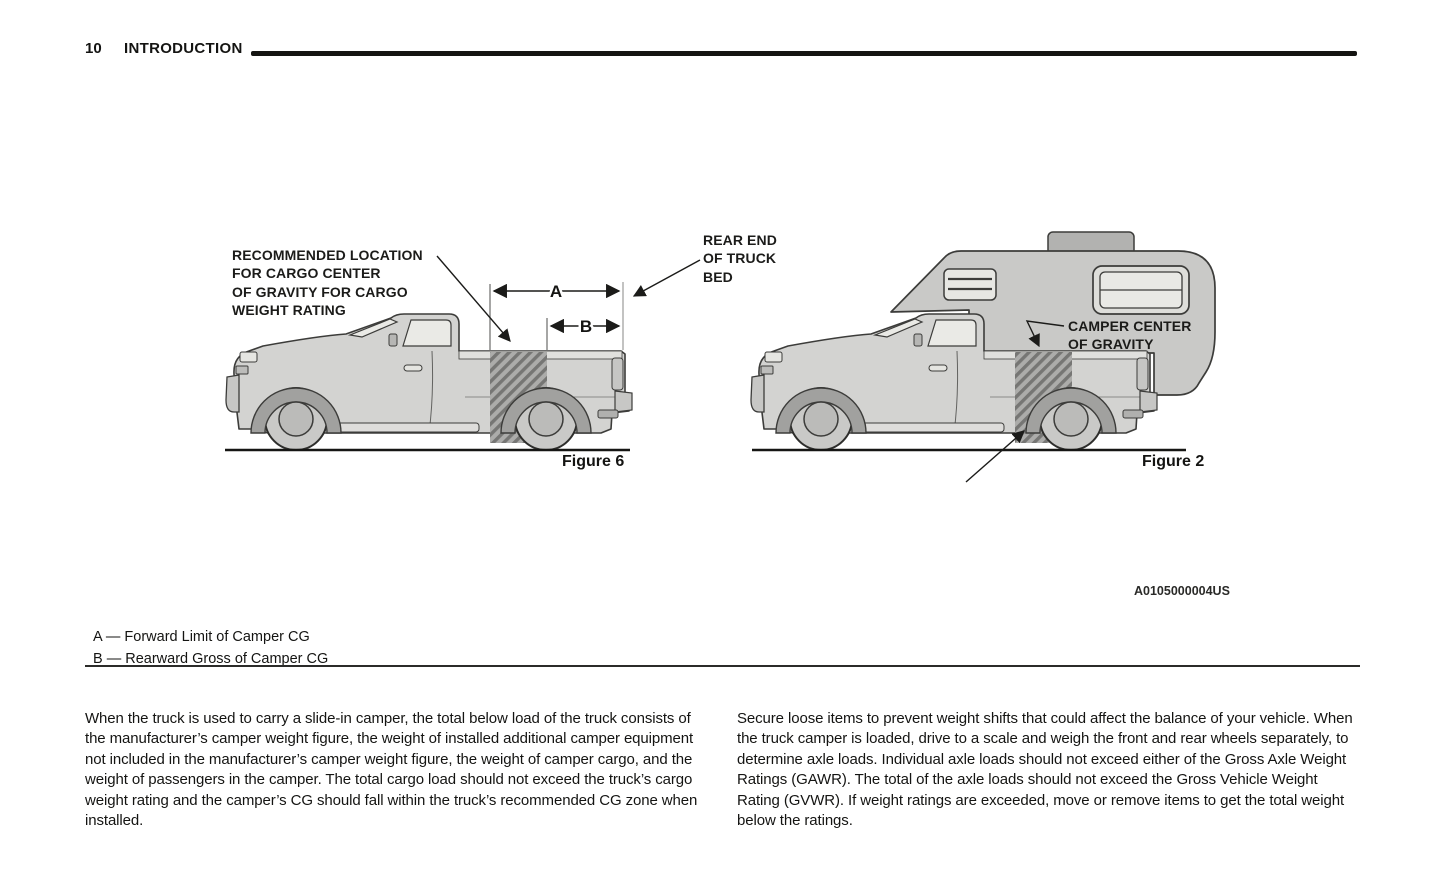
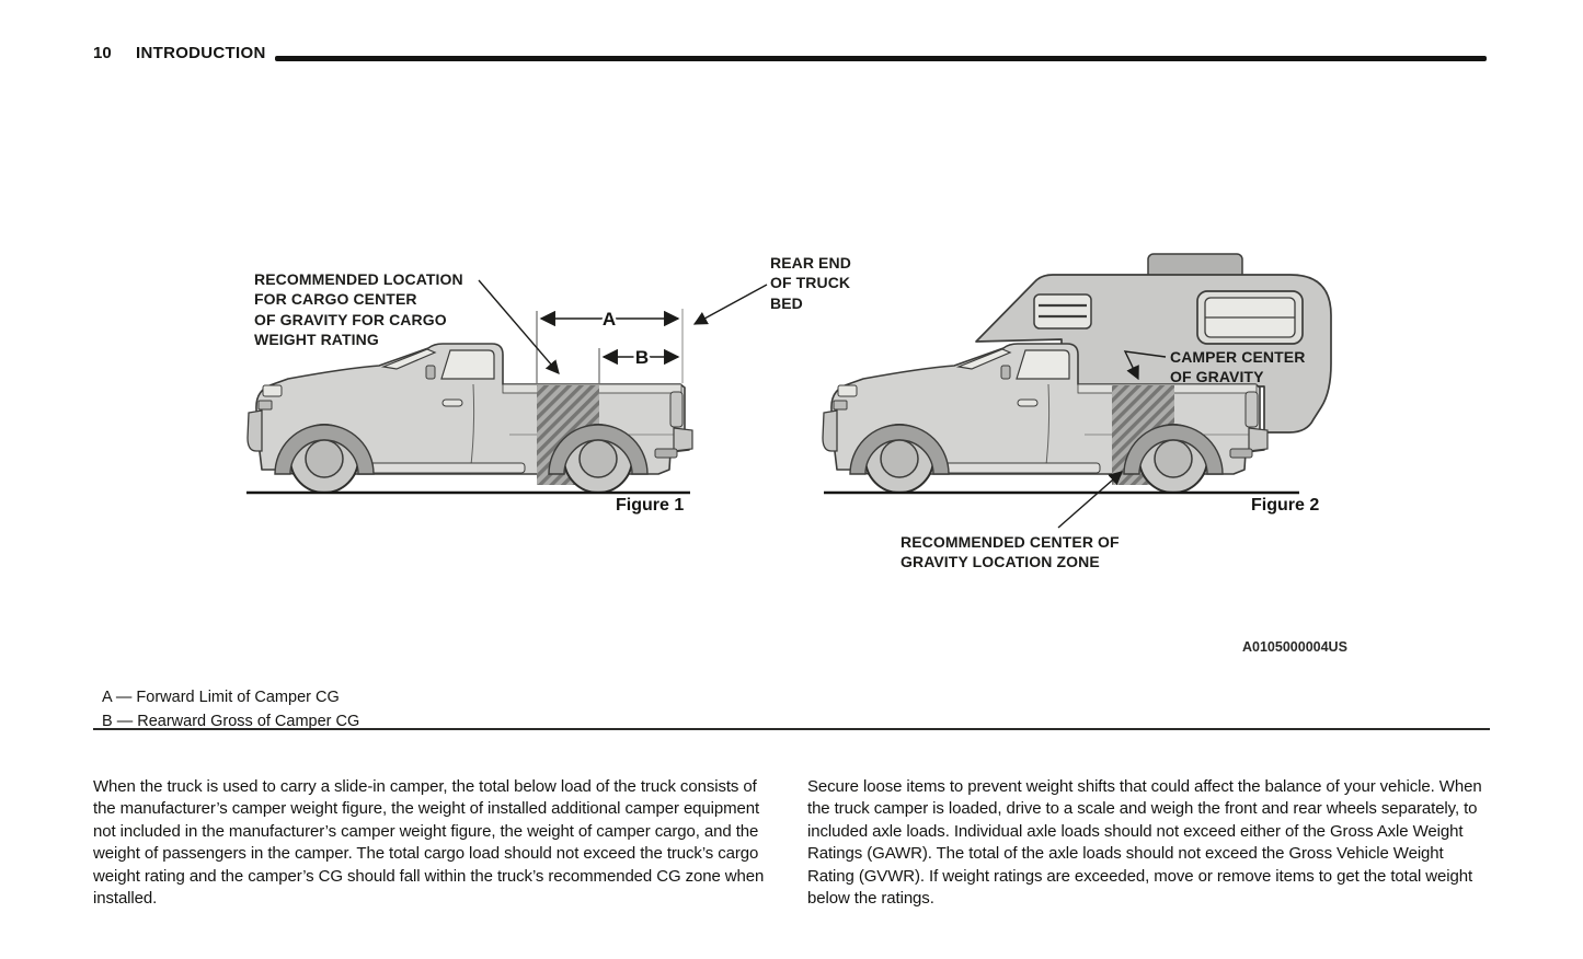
  10
  INTRODUCTION
  A
  B
  RECOMMENDED LOCATION
  FOR CARGO CENTER
  OF GRAVITY FOR CARGO
  WEIGHT RATING
  REAR END
  OF TRUCK
  BED
  CAMPER CENTER
  OF GRAVITY
+ RECOMMENDED CENTER OF
+ GRAVITY LOCATION ZONE
- Figure 6
+ Figure 1
  Figure 2
  A0105000004US
  A — Forward Limit of Camper CG
  B — Rearward Gross of Camper CG
  When the truck is used to carry a slide-in camper, the total below load of the truck consists of the manufacturer’s camper weight figure, the weight of installed additional camper equipment not included in the manufacturer’s camper weight figure, the weight of camper cargo, and the weight of passengers in the camper. The total cargo load should not exceed the truck’s cargo weight rating and the camper’s CG should fall within the truck’s recommended CG zone when installed.
- Secure loose items to prevent weight shifts that could affect the balance of your vehicle. When the truck camper is loaded, drive to a scale and weigh the front and rear wheels separately, to determine axle loads. Individual axle loads should not exceed either of the Gross Axle Weight Ratings (GAWR). The total of the axle loads should not exceed the Gross Vehicle Weight Rating (GVWR). If weight ratings are exceeded, move or remove items to get the total weight below the ratings.
+ Secure loose items to prevent weight shifts that could affect the balance of your vehicle. When the truck camper is loaded, drive to a scale and weigh the front and rear wheels separately, to included axle loads. Individual axle loads should not exceed either of the Gross Axle Weight Ratings (GAWR). The total of the axle loads should not exceed the Gross Vehicle Weight Rating (GVWR). If weight ratings are exceeded, move or remove items to get the total weight below the ratings.
